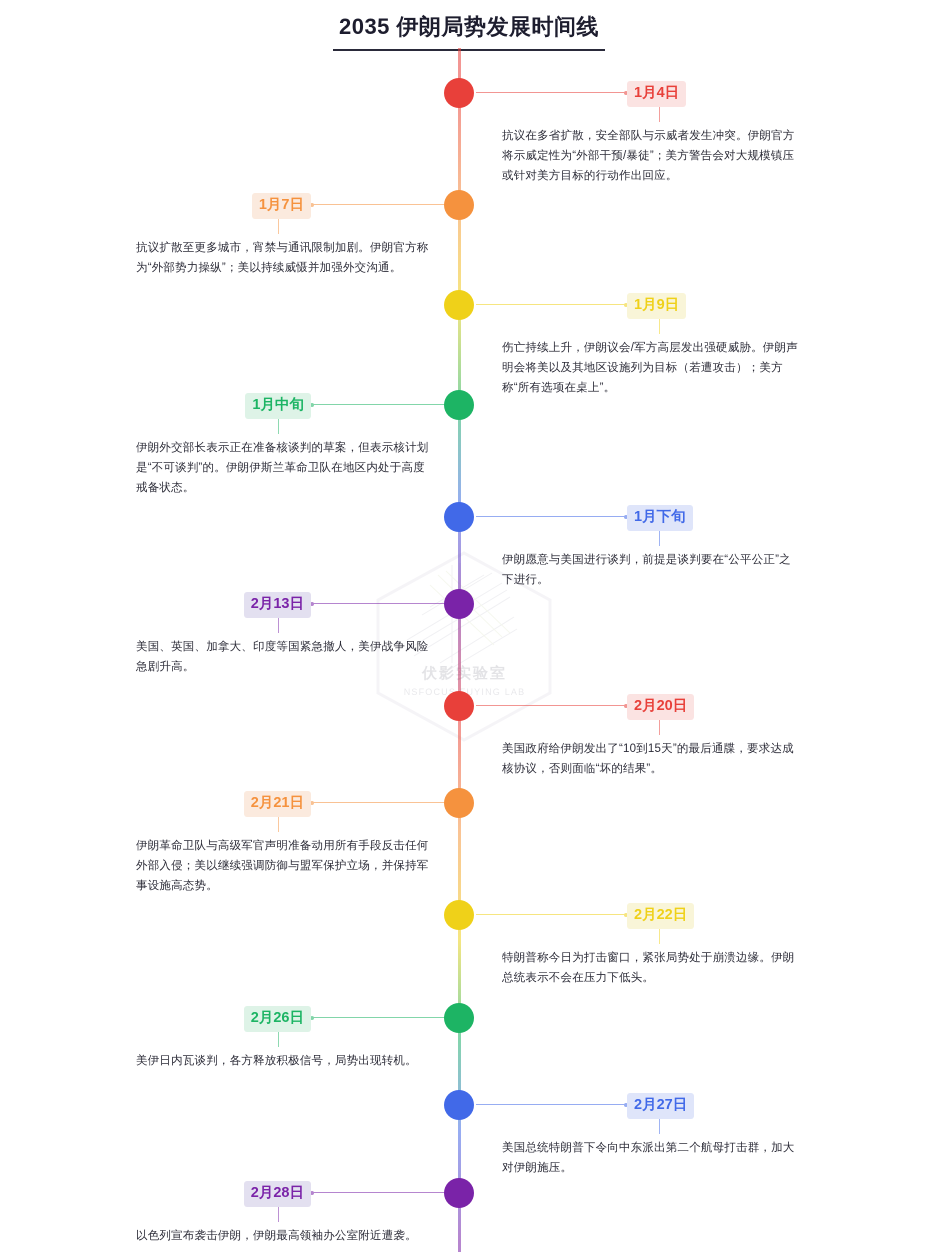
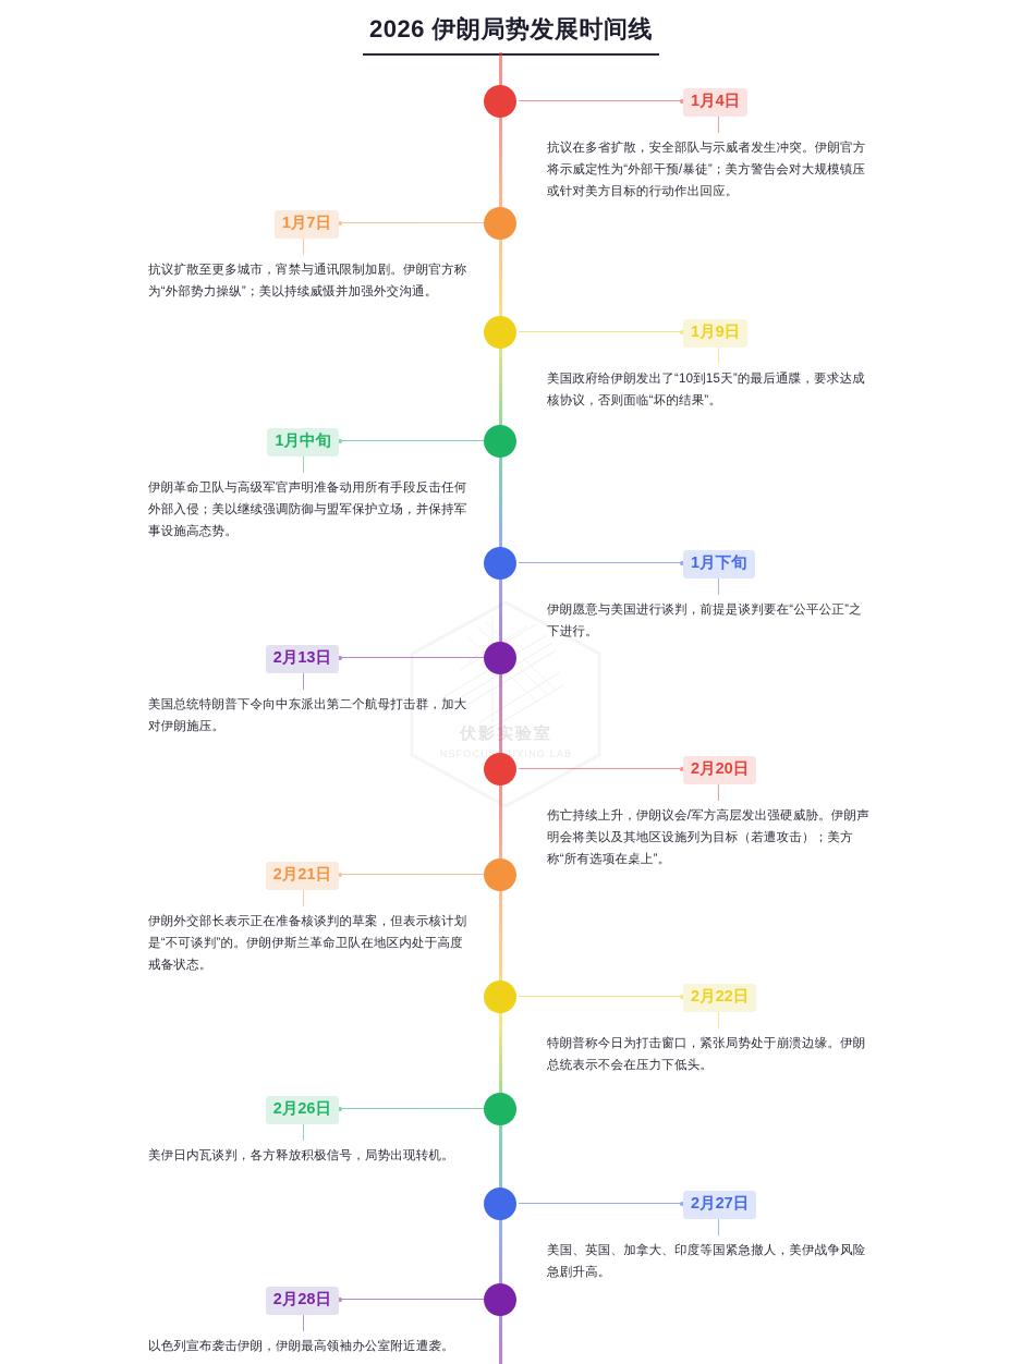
- 2035 伊朗局势发展时间线
+ 2026 伊朗局势发展时间线
  伏影实验室
  NSFOCUUYING LAB
  1月4日
  抗议在多省扩散，安全部队与示威者发生冲突。伊朗官方将示威定性为“外部干预/暴徒”；美方警告会对大规模镇压或针对美方目标的行动作出回应。
  1月7日
  抗议扩散至更多城市，宵禁与通讯限制加剧。伊朗官方称为“外部势力操纵”；美以持续威慑并加强外交沟通。
  1月9日
- 伤亡持续上升，伊朗议会/军方高层发出强硬威胁。伊朗声明会将美以及其地区设施列为目标（若遭攻击）；美方称“所有选项在桌上”。
+ 美国政府给伊朗发出了“10到15天”的最后通牒，要求达成核协议，否则面临“坏的结果”。
  1月中旬
- 伊朗外交部长表示正在准备核谈判的草案，但表示核计划是“不可谈判”的。伊朗伊斯兰革命卫队在地区内处于高度戒备状态。
+ 伊朗革命卫队与高级军官声明准备动用所有手段反击任何外部入侵；美以继续强调防御与盟军保护立场，并保持军事设施高态势。
  1月下旬
  伊朗愿意与美国进行谈判，前提是谈判要在“公平公正”之下进行。
  2月13日
- 美国、英国、加拿大、印度等国紧急撤人，美伊战争风险急剧升高。
+ 美国总统特朗普下令向中东派出第二个航母打击群，加大对伊朗施压。
  2月20日
- 美国政府给伊朗发出了“10到15天”的最后通牒，要求达成核协议，否则面临“坏的结果”。
+ 伤亡持续上升，伊朗议会/军方高层发出强硬威胁。伊朗声明会将美以及其地区设施列为目标（若遭攻击）；美方称“所有选项在桌上”。
  2月21日
- 伊朗革命卫队与高级军官声明准备动用所有手段反击任何外部入侵；美以继续强调防御与盟军保护立场，并保持军事设施高态势。
+ 伊朗外交部长表示正在准备核谈判的草案，但表示核计划是“不可谈判”的。伊朗伊斯兰革命卫队在地区内处于高度戒备状态。
  2月22日
  特朗普称今日为打击窗口，紧张局势处于崩溃边缘。伊朗总统表示不会在压力下低头。
  2月26日
  美伊日内瓦谈判，各方释放积极信号，局势出现转机。
  2月27日
- 美国总统特朗普下令向中东派出第二个航母打击群，加大对伊朗施压。
+ 美国、英国、加拿大、印度等国紧急撤人，美伊战争风险急剧升高。
  2月28日
  以色列宣布袭击伊朗，伊朗最高领袖办公室附近遭袭。
